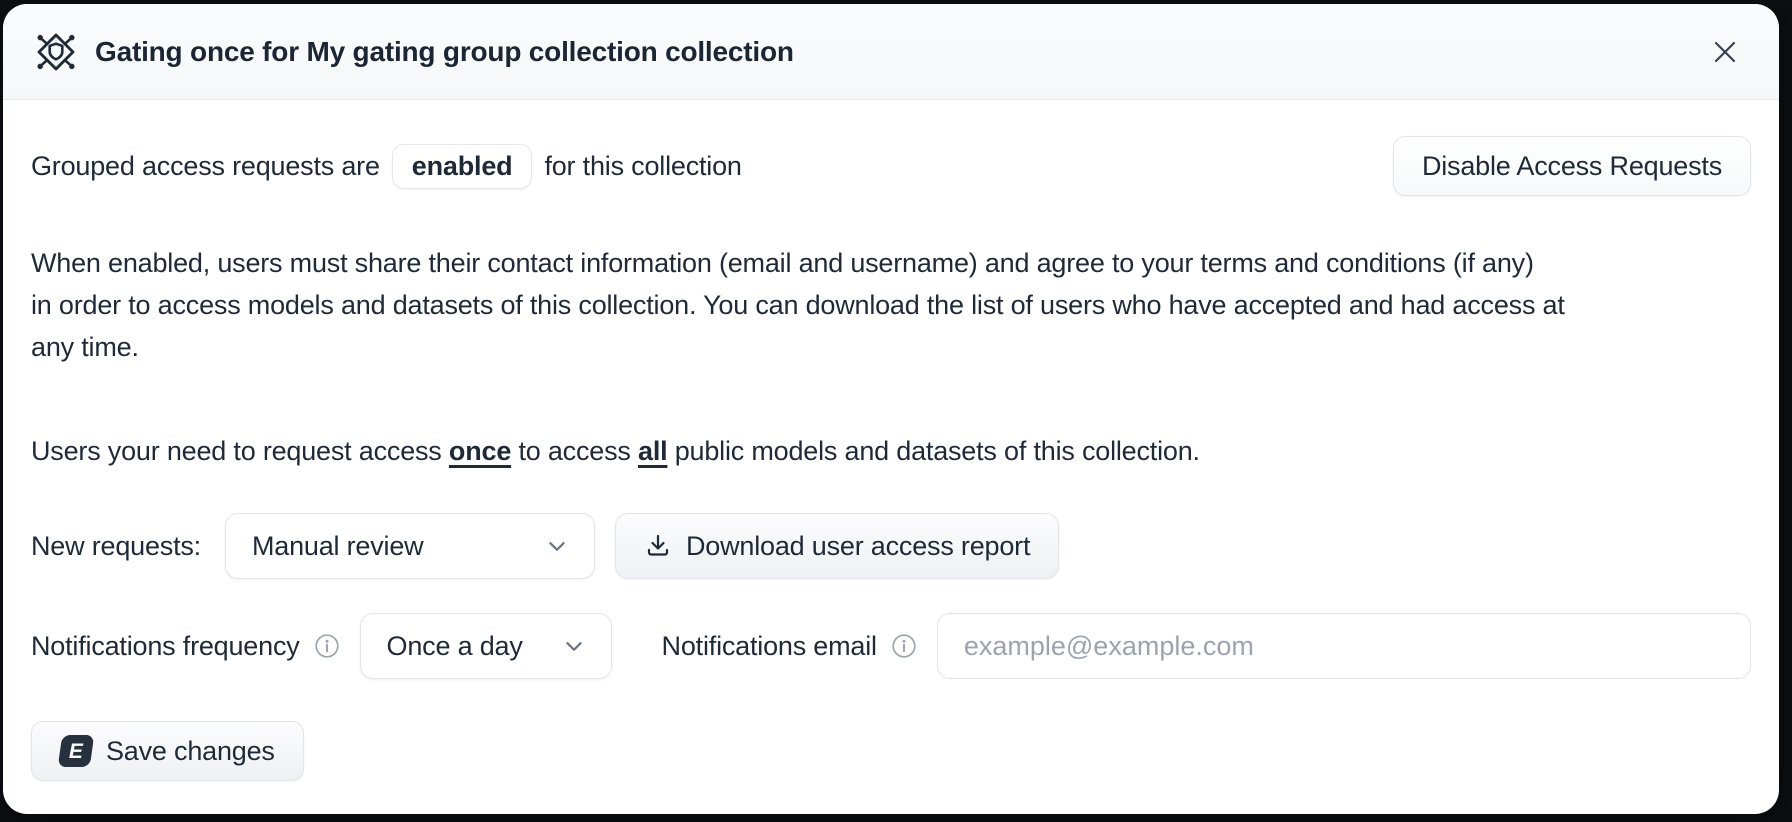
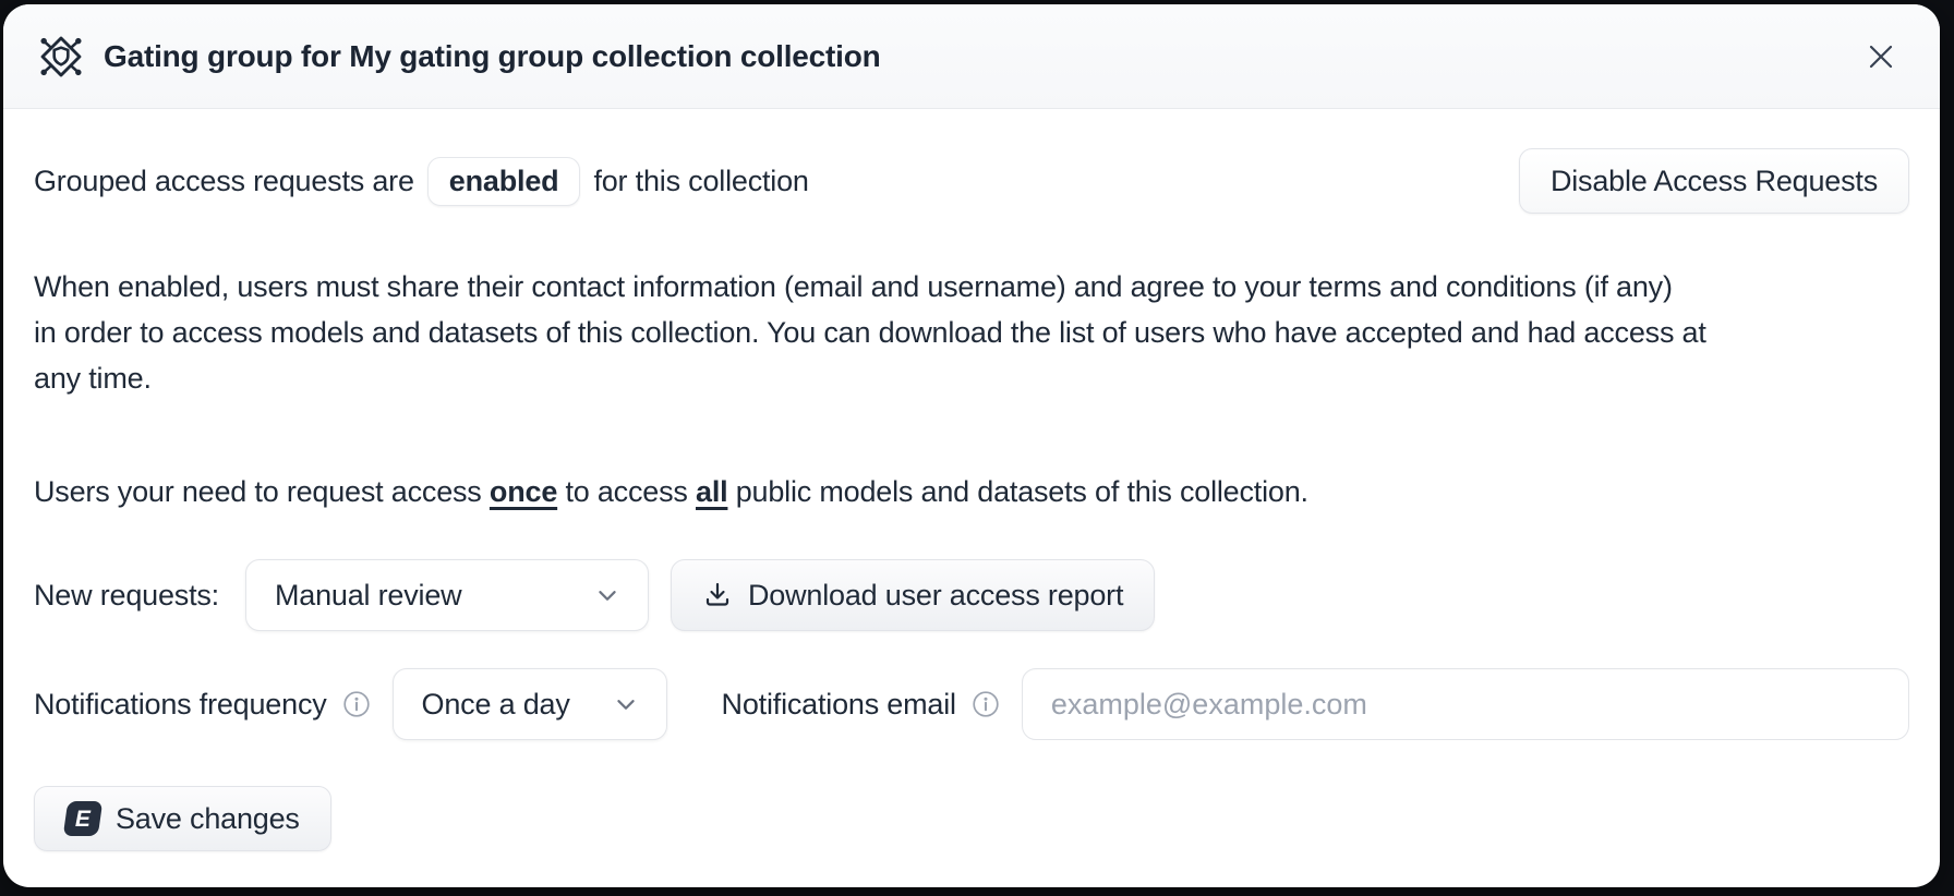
- Gating once for My gating group collection collection
+ Gating group for My gating group collection collection
  Grouped access requests are
  enabled
  for this collection
  Disable Access Requests
  When enabled, users must share their contact information (email and username) and agree to your terms and conditions (if any)
  in order to access models and datasets of this collection. You can download the list of users who have accepted and had access at
  any time.
  Users your need to request access once to access all public models and datasets of this collection.
  New requests:
  Manual review
  Download user access report
  Notifications frequency
  Once a day
  Notifications email
  example@example.com
  Save changes
